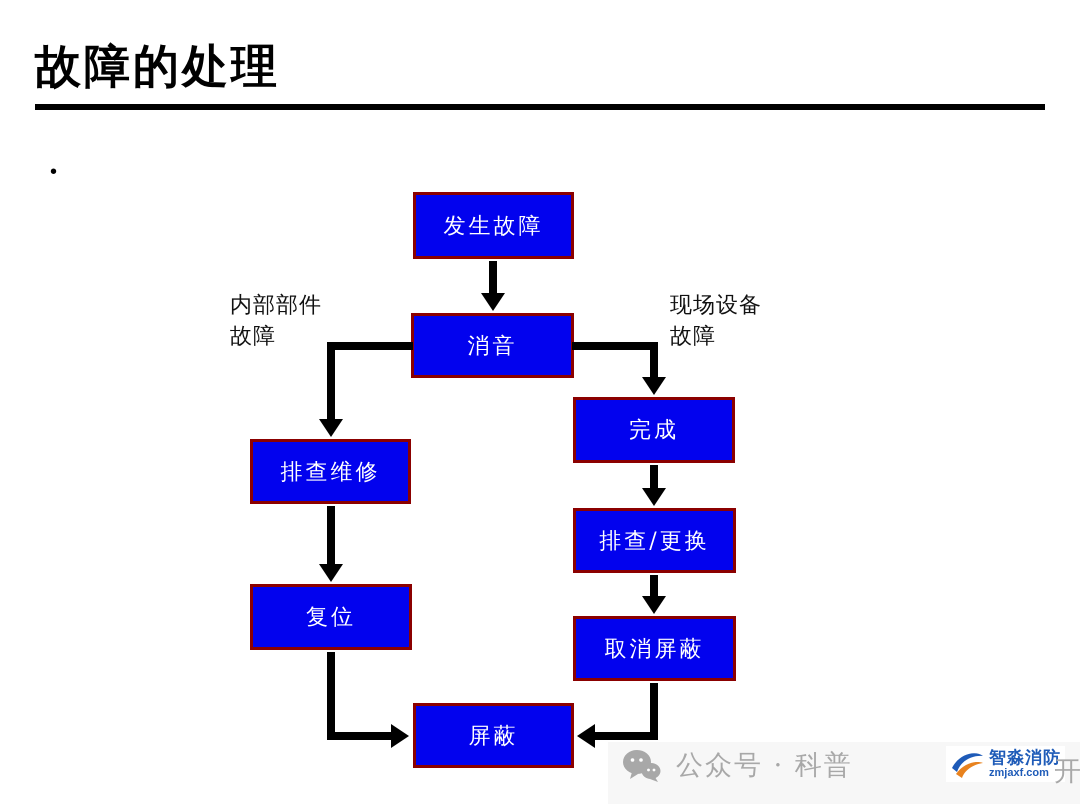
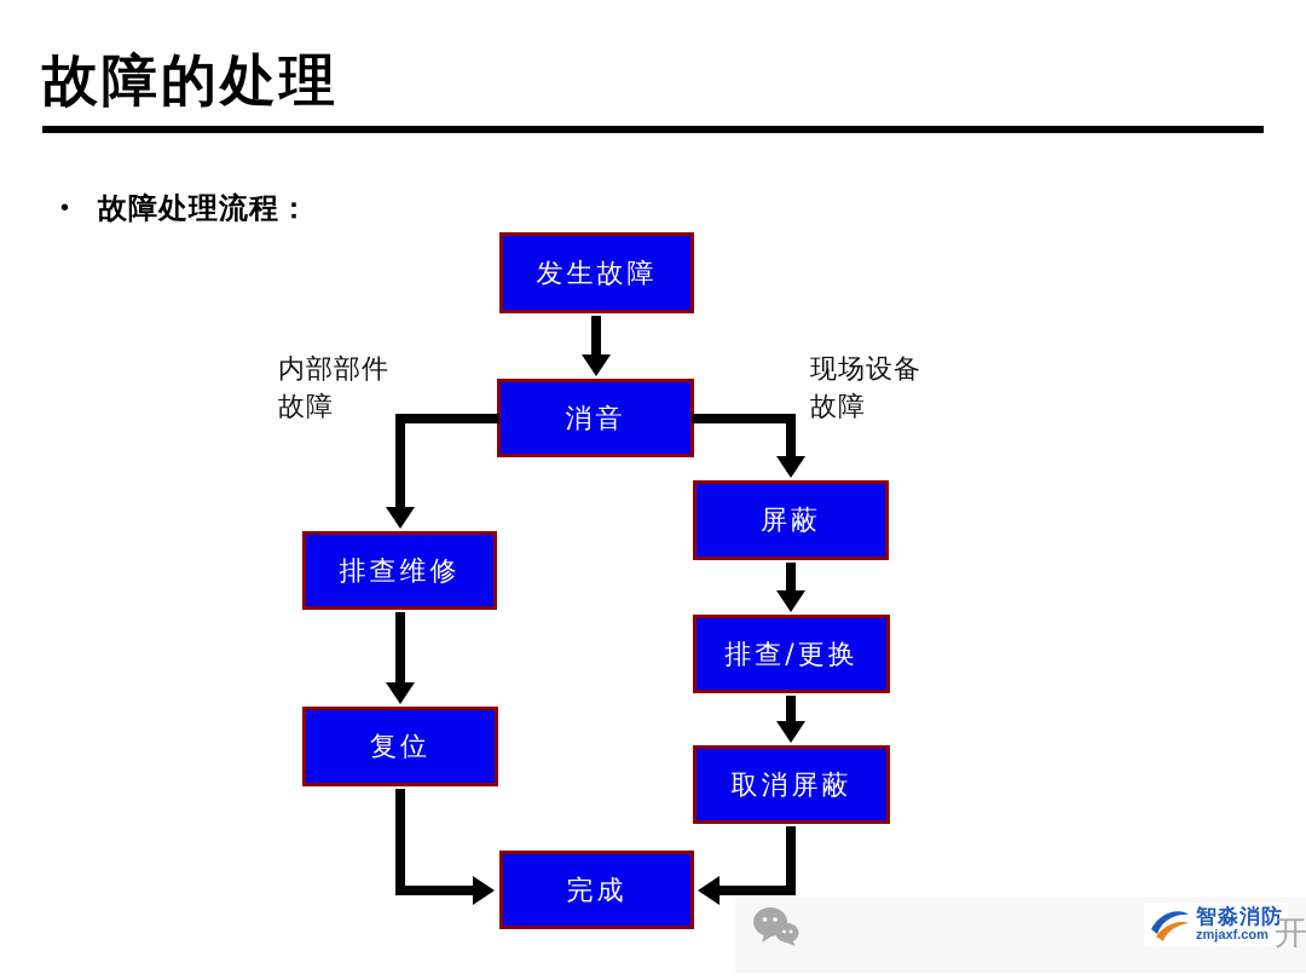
  故障的处理
  •
+ 故障处理流程：
  发生故障
  消音
- 完成
+ 屏蔽
  排查维修
  排查/更换
  复位
  取消屏蔽
- 屏蔽
+ 完成
  内部部件
  故障
  现场设备
  故障
- 公众号 · 科普
  智淼消防
  zmjaxf.com
  开
